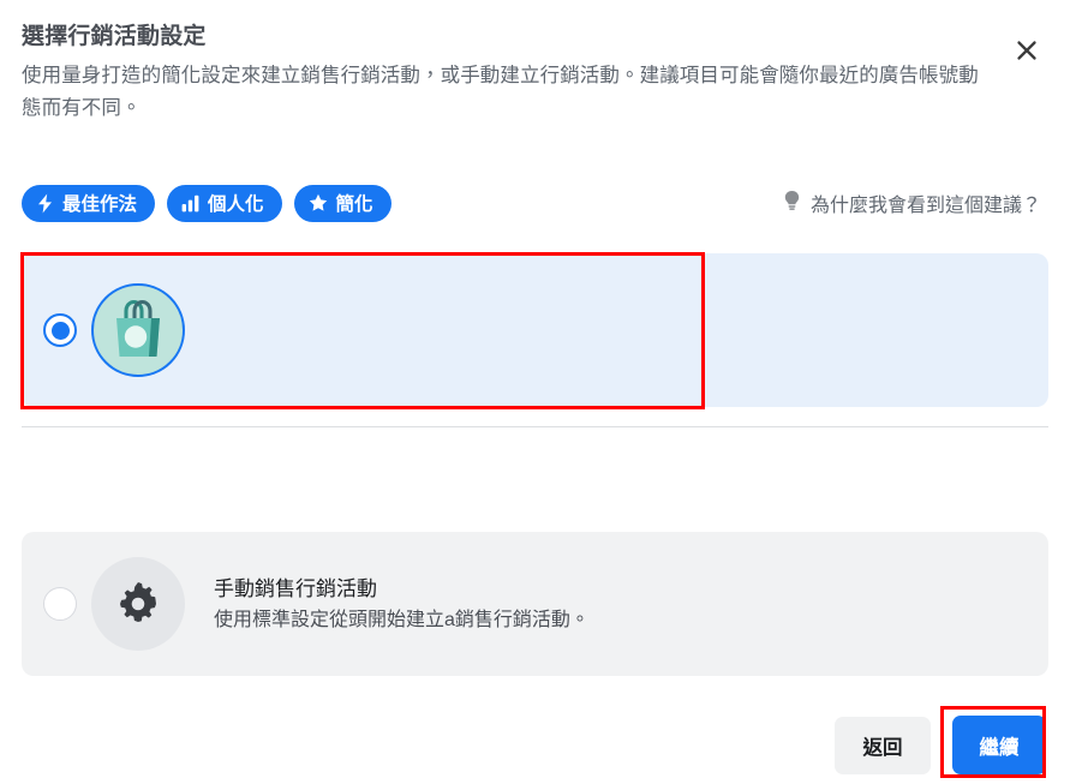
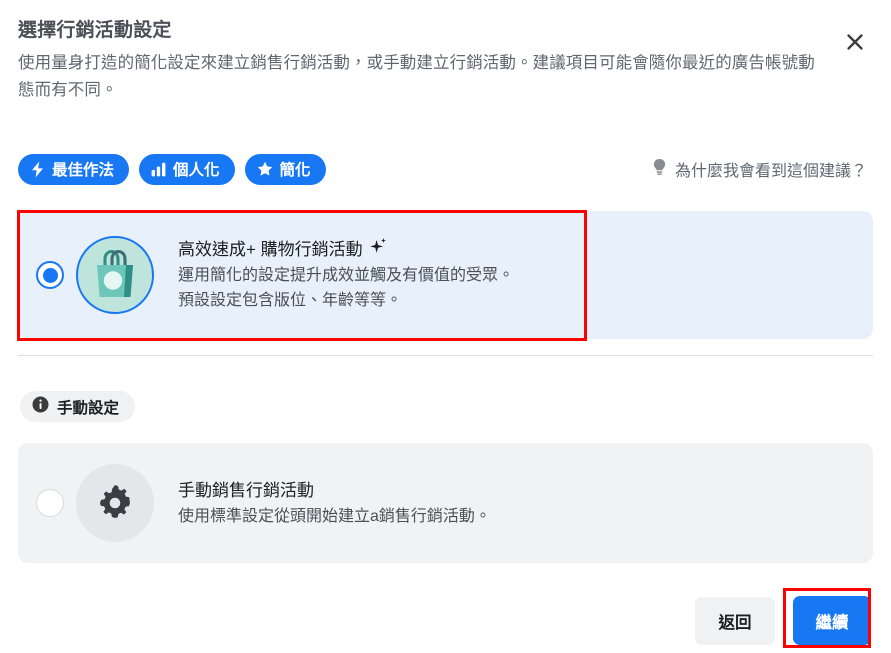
  選擇行銷活動設定
  使用量身打造的簡化設定來建立銷售行銷活動，或手動建立行銷活動。建議項目可能會隨你最近的廣告帳號動態而有不同。
  最佳作法
  個人化
  簡化
  為什麼我會看到這個建議？
+ 高效速成+ 購物行銷活動
+ 運用簡化的設定提升成效並觸及有價值的受眾。
+ 預設設定包含版位、年齡等等。
+ 手動設定
  手動銷售行銷活動
  使用標準設定從頭開始建立a銷售行銷活動。
  返回
  繼續
